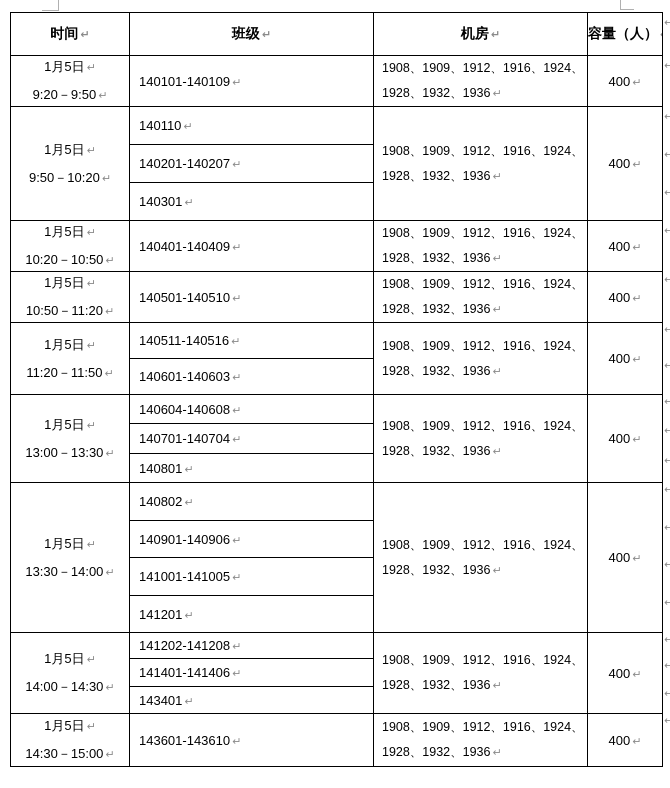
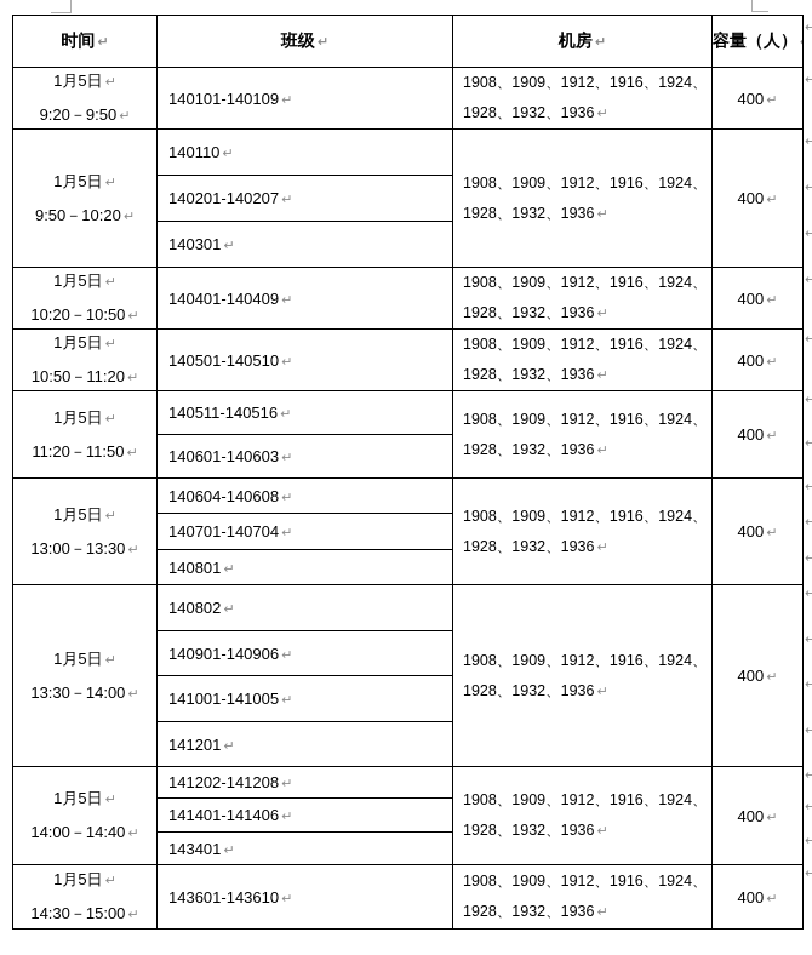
  时间 ↵	班级 ↵	机房 ↵	容量（人）
  1月5日 ↵ 9:20－9:50 ↵	140101-140109 ↵	1908、1909、1912、1916、1924、 1928、1932、1936 ↵	400 ↵
  1月5日 ↵ 9:50－10:20 ↵	140110 ↵	1908、1909、1912、1916、1924、 1928、1932、1936 ↵	400 ↵
  140201-140207 ↵
  140301 ↵
  1月5日 ↵ 10:20－10:50 ↵	140401-140409 ↵	1908、1909、1912、1916、1924、 1928、1932、1936 ↵	400 ↵
  1月5日 ↵ 10:50－11:20 ↵	140501-140510 ↵	1908、1909、1912、1916、1924、 1928、1932、1936 ↵	400 ↵
  1月5日 ↵ 11:20－11:50 ↵	140511-140516 ↵	1908、1909、1912、1916、1924、 1928、1932、1936 ↵	400 ↵
  140601-140603 ↵
  1月5日 ↵ 13:00－13:30 ↵	140604-140608 ↵	1908、1909、1912、1916、1924、 1928、1932、1936 ↵	400 ↵
  140701-140704 ↵
  140801 ↵
  1月5日 ↵ 13:30－14:00 ↵	140802 ↵	1908、1909、1912、1916、1924、 1928、1932、1936 ↵	400 ↵
  140901-140906 ↵
  141001-141005 ↵
  141201 ↵
- 1月5日 ↵ 14:00－14:30 ↵	141202-141208 ↵	1908、1909、1912、1916、1924、 1928、1932、1936 ↵	400 ↵
+ 1月5日 ↵ 14:00－14:40 ↵	141202-141208 ↵	1908、1909、1912、1916、1924、 1928、1932、1936 ↵	400 ↵
  141401-141406 ↵
  143401 ↵
  1月5日 ↵ 14:30－15:00 ↵	143601-143610 ↵	1908、1909、1912、1916、1924、 1928、1932、1936 ↵	400 ↵
  ↵
  ↵
  ↵
  ↵
  ↵
  ↵
  ↵
  ↵
  ↵
  ↵
  ↵
  ↵
  ↵
  ↵
  ↵
  ↵
  ↵
  ↵
  ↵
  ↵
